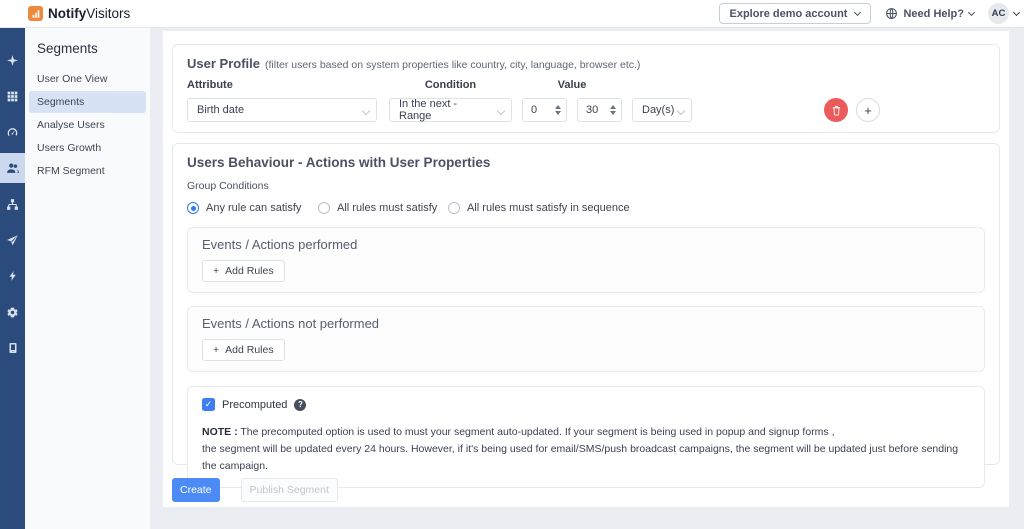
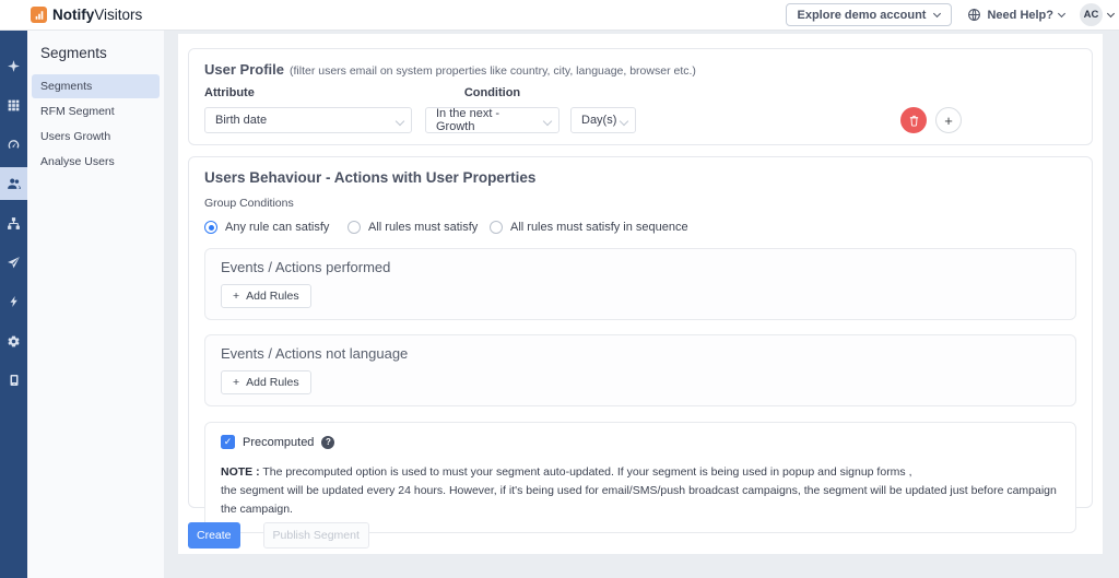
  NotifyVisitors
  Explore demo account
  Need Help?
  AC
  Segments
- User One View
  Segments
- Analyse Users
+ RFM Segment
  Users Growth
- RFM Segment
+ Analyse Users
  User Profile
- (filter users based on system properties like country, city, language, browser etc.)
+ (filter users email on system properties like country, city, language, browser etc.)
  Attribute
  Birth date
  Condition
- In the next - Range
+ In the next - Growth
- Value
- 0
- 30
  Day(s)
  +
  Users Behaviour - Actions with User Properties
  Group Conditions
  Any rule can satisfy
  All rules must satisfy
  All rules must satisfy in sequence
  Events / Actions performed
  +
  Add Rules
- Events / Actions not performed
+ Events / Actions not language
  +
  Add Rules
  ✓
  Precomputed
  ?
  NOTE : The precomputed option is used to must your segment auto-updated. If your segment is being used in popup and signup forms ,
- the segment will be updated every 24 hours. However, if it's being used for email/SMS/push broadcast campaigns, the segment will be updated just before sending the campaign.
+ the segment will be updated every 24 hours. However, if it's being used for email/SMS/push broadcast campaigns, the segment will be updated just before campaign the campaign.
  Create
  Publish Segment
